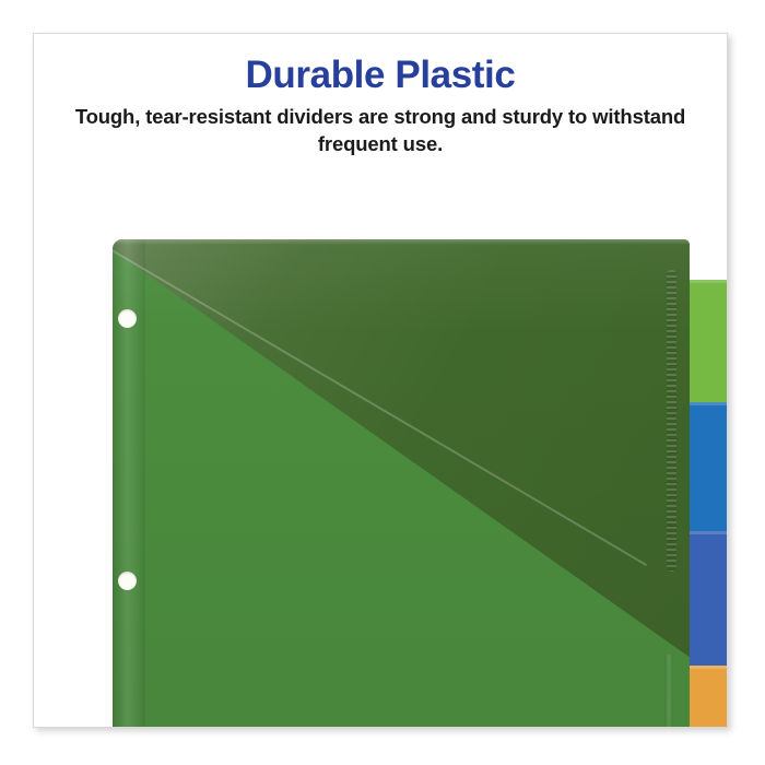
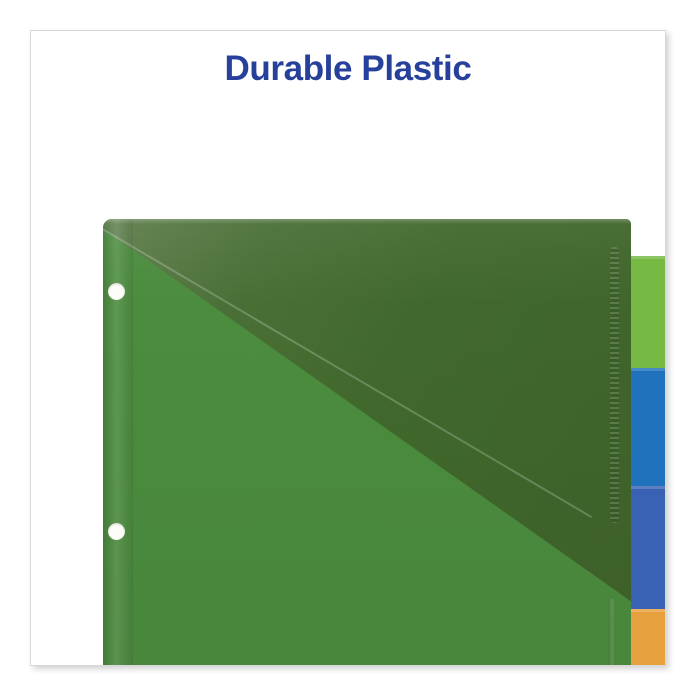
  Durable Plastic
- Tough, tear-resistant dividers are strong and sturdy to withstand frequent use.
